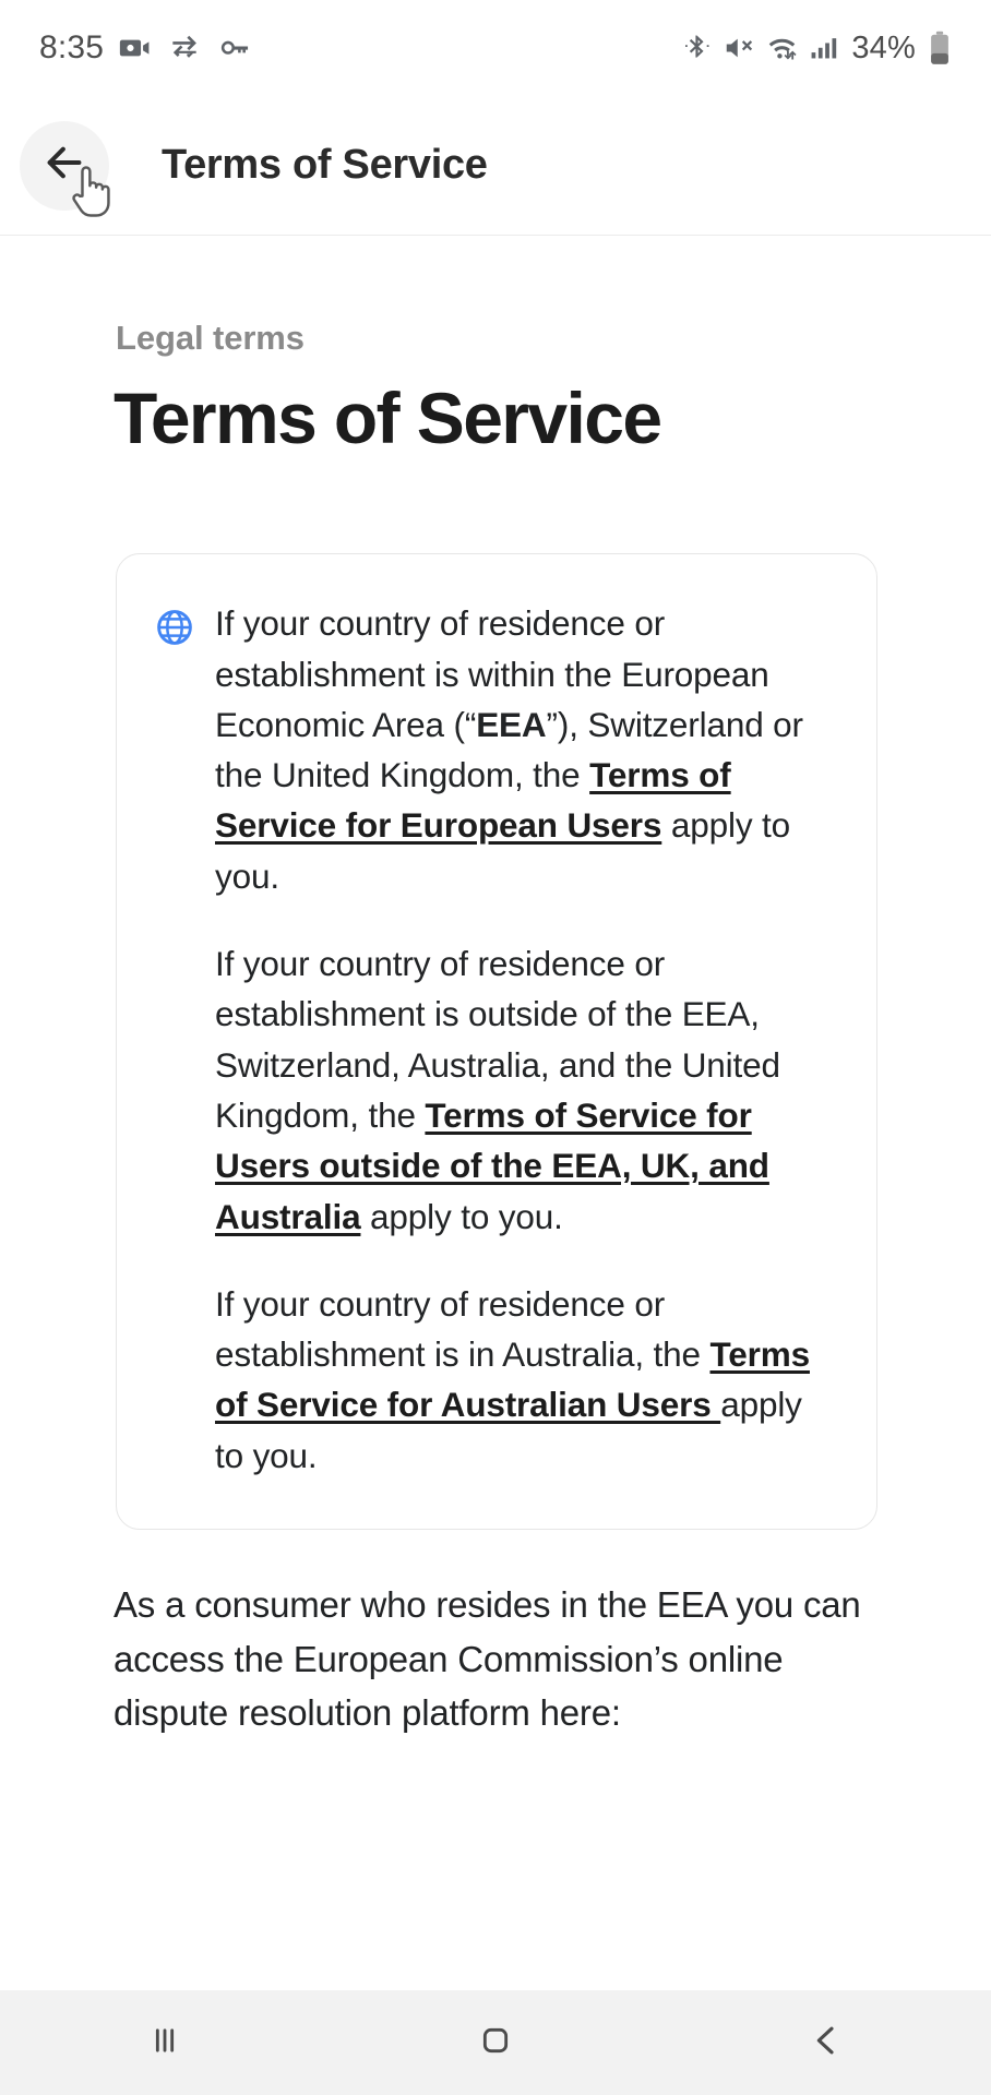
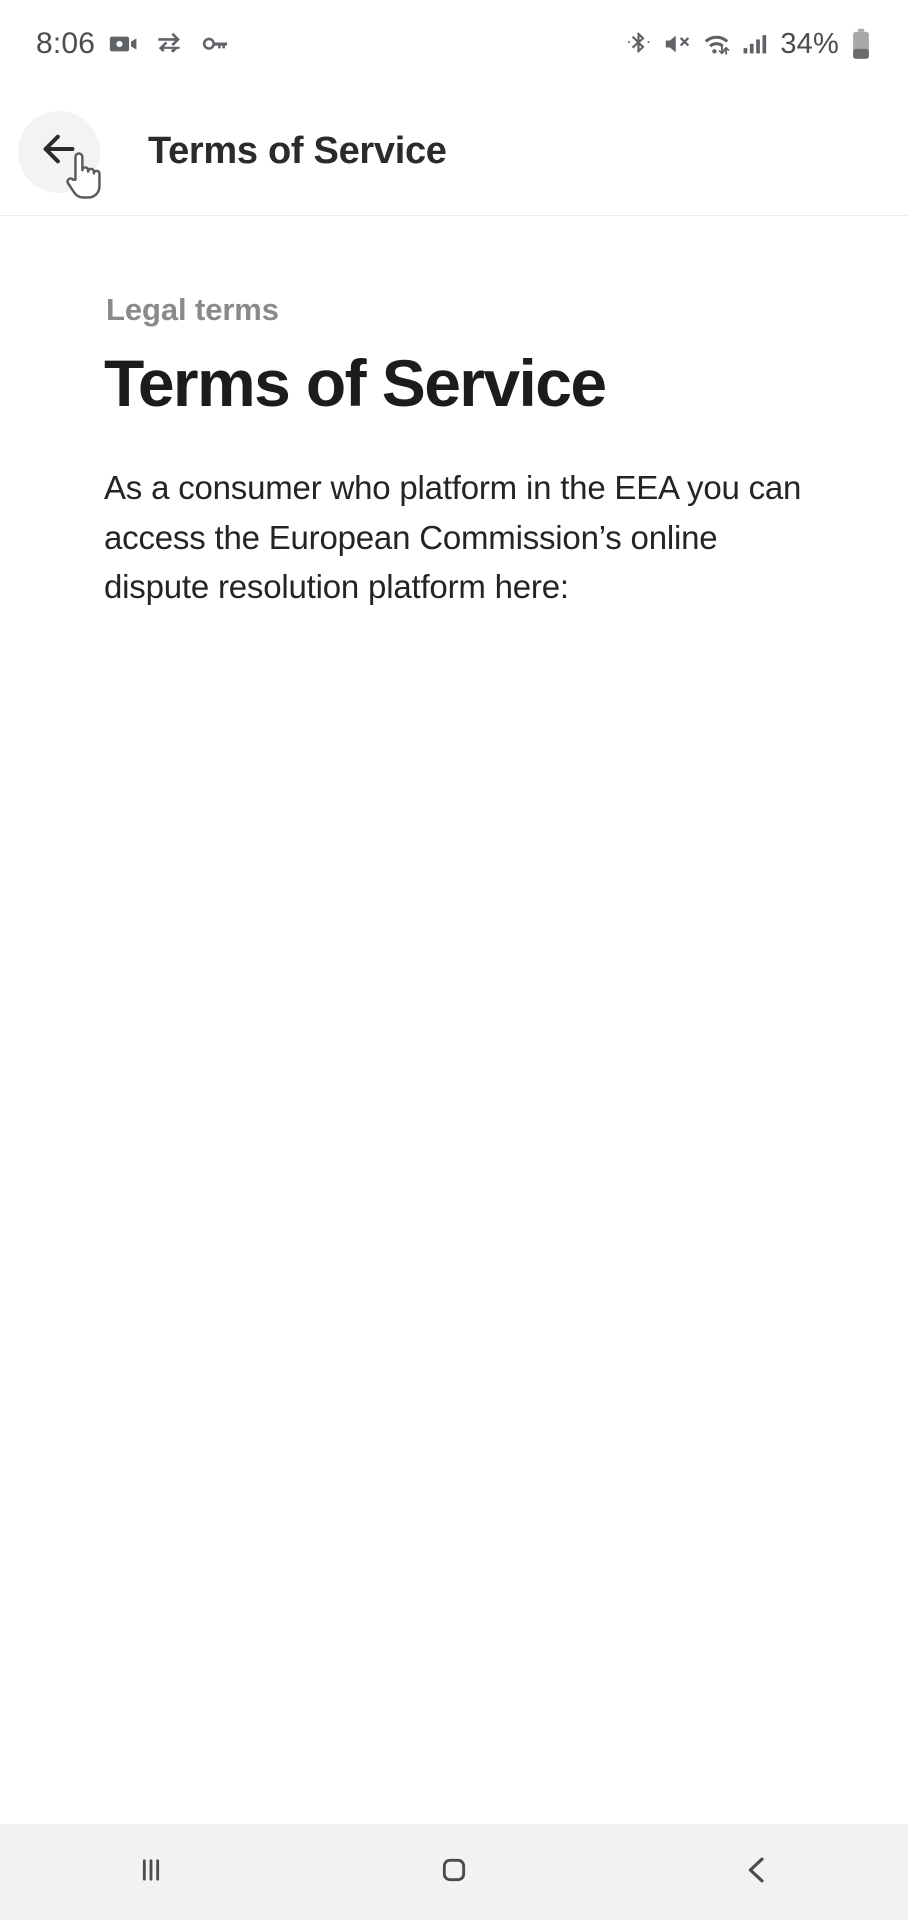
- 8:35
+ 8:06
  34%
  Terms of Service
  Legal terms
  Terms of Service
- If your country of residence or establishment is within the European Economic Area (“EEA”), Switzerland or the United Kingdom, the Terms of Service for European Users apply to you.
- If your country of residence or establishment is outside of the EEA, Switzerland, Australia, and the United Kingdom, the Terms of Service for Users outside of the EEA, UK, and Australia apply to you.
- If your country of residence or establishment is in Australia, the Terms of Service for Australian Users apply to you.
- As a consumer who resides in the EEA you can access the European Commission’s online dispute resolution platform here:
+ As a consumer who platform in the EEA you can access the European Commission’s online dispute resolution platform here:
